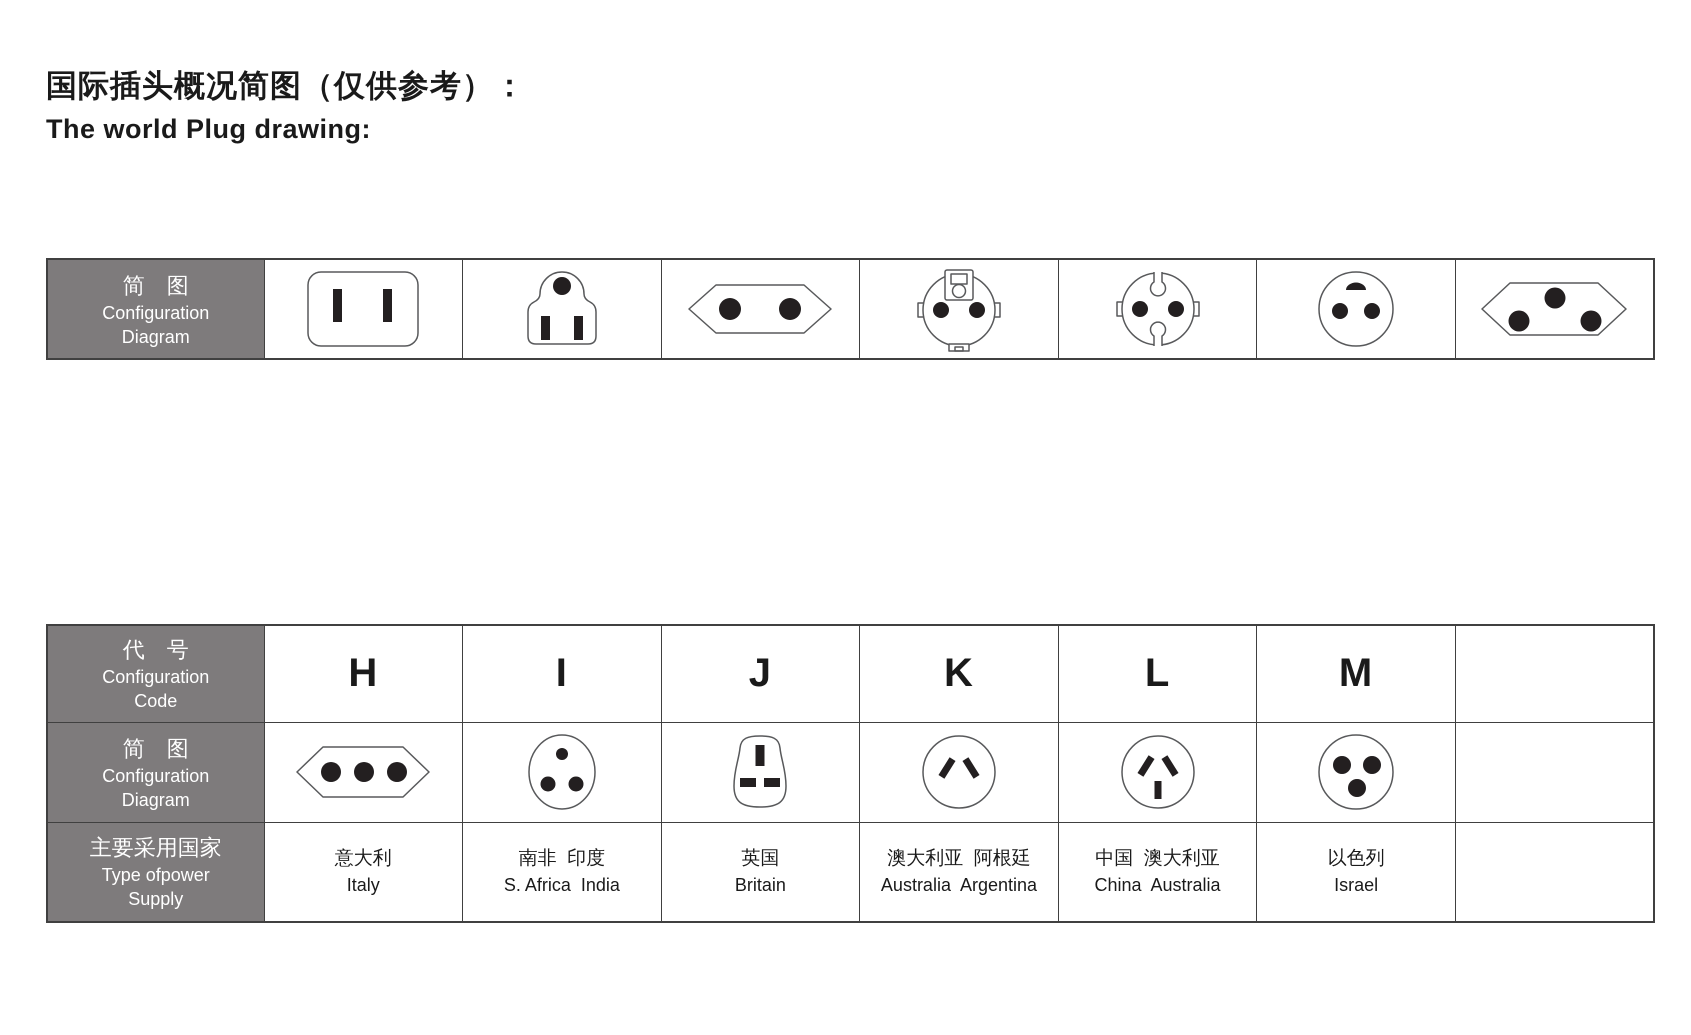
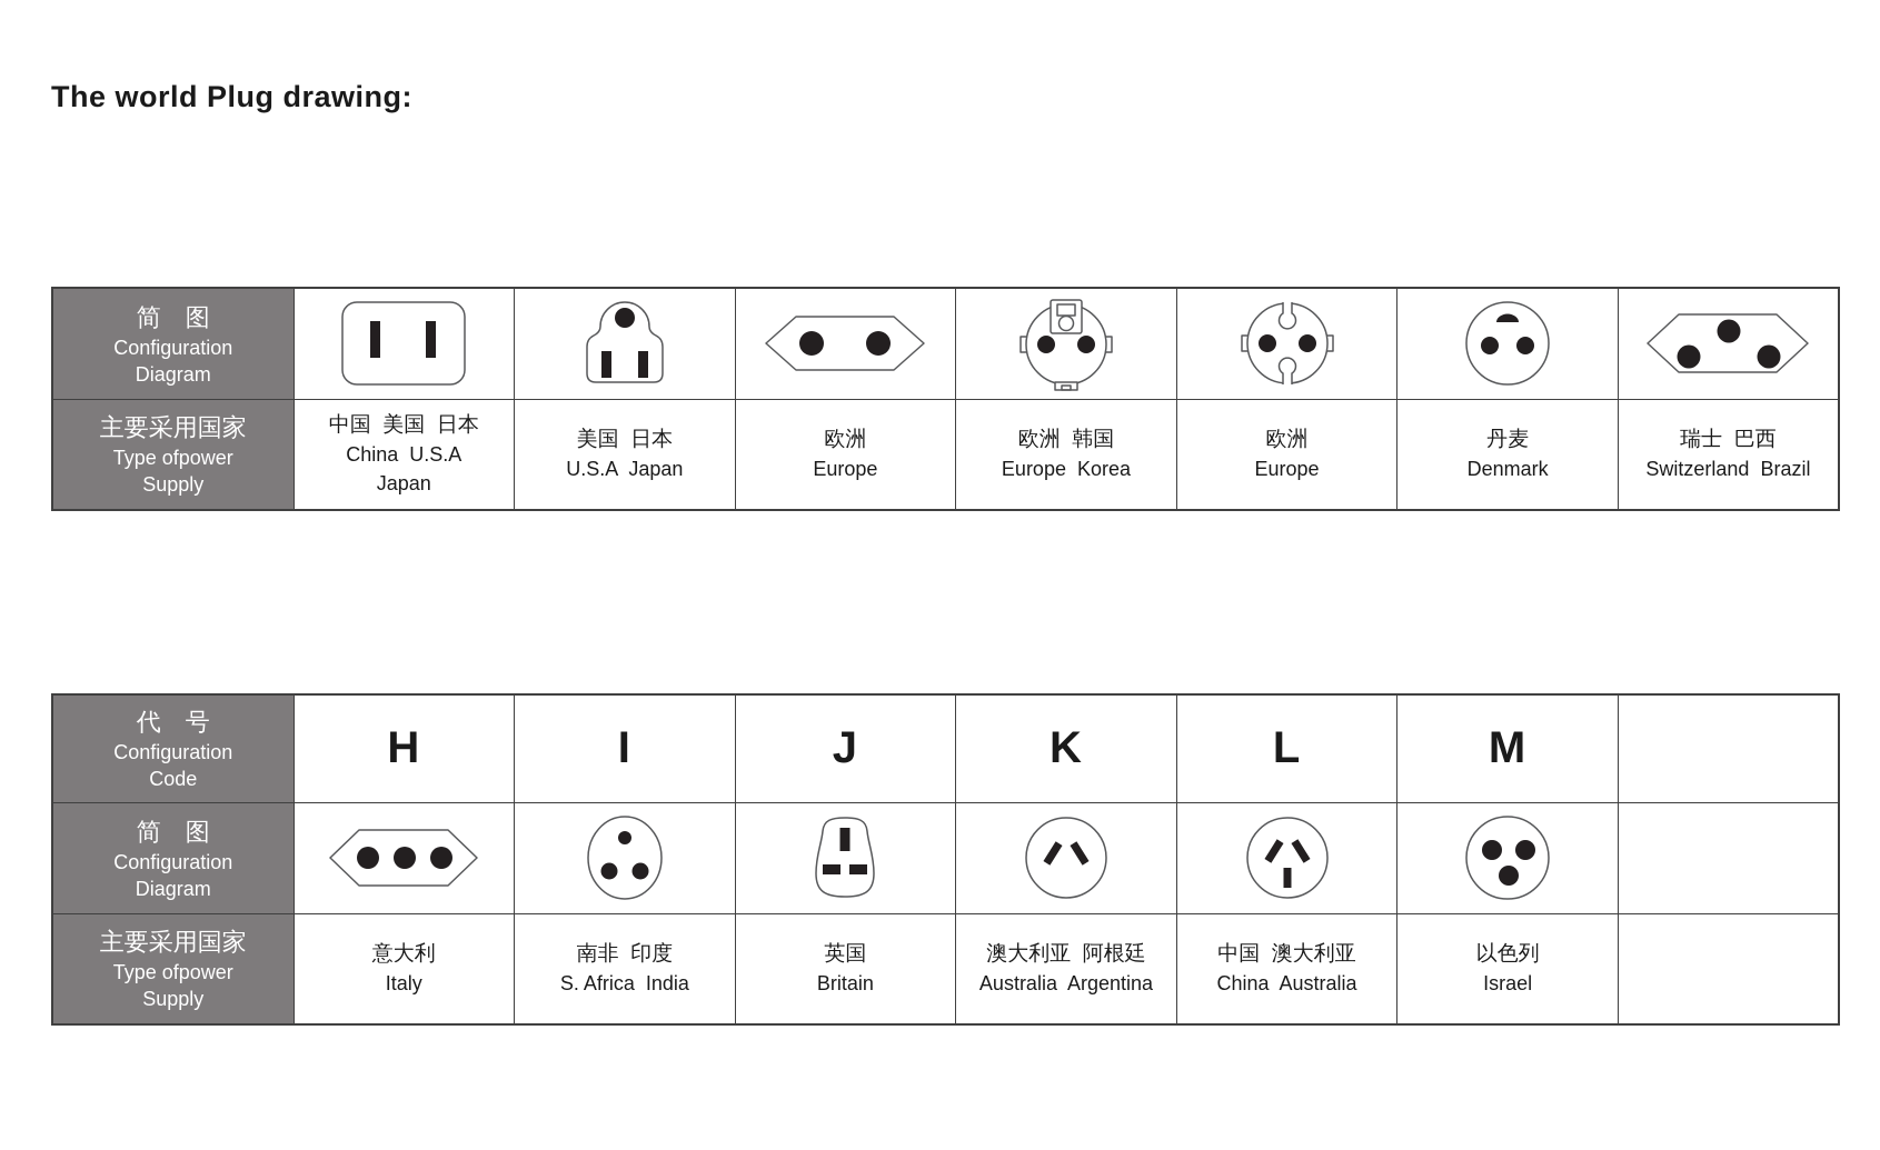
- 国际插头概况简图（仅供参考）：
  The world Plug drawing:
  简 图 Configuration Diagram
+ 主要采用国家 Type ofpower Supply	中国 美国 日本 China U.S.A Japan	美国 日本 U.S.A Japan	欧洲 Europe	欧洲 韩国 Europe Korea	欧洲 Europe	丹麦 Denmark	瑞士 巴西 Switzerland Brazil
  代 号 Configuration Code	H	I	J	K	L	M
  简 图 Configuration Diagram
  主要采用国家 Type ofpower Supply	意大利 Italy	南非 印度 S. Africa India	英国 Britain	澳大利亚 阿根廷 Australia Argentina	中国 澳大利亚 China Australia	以色列 Israel
